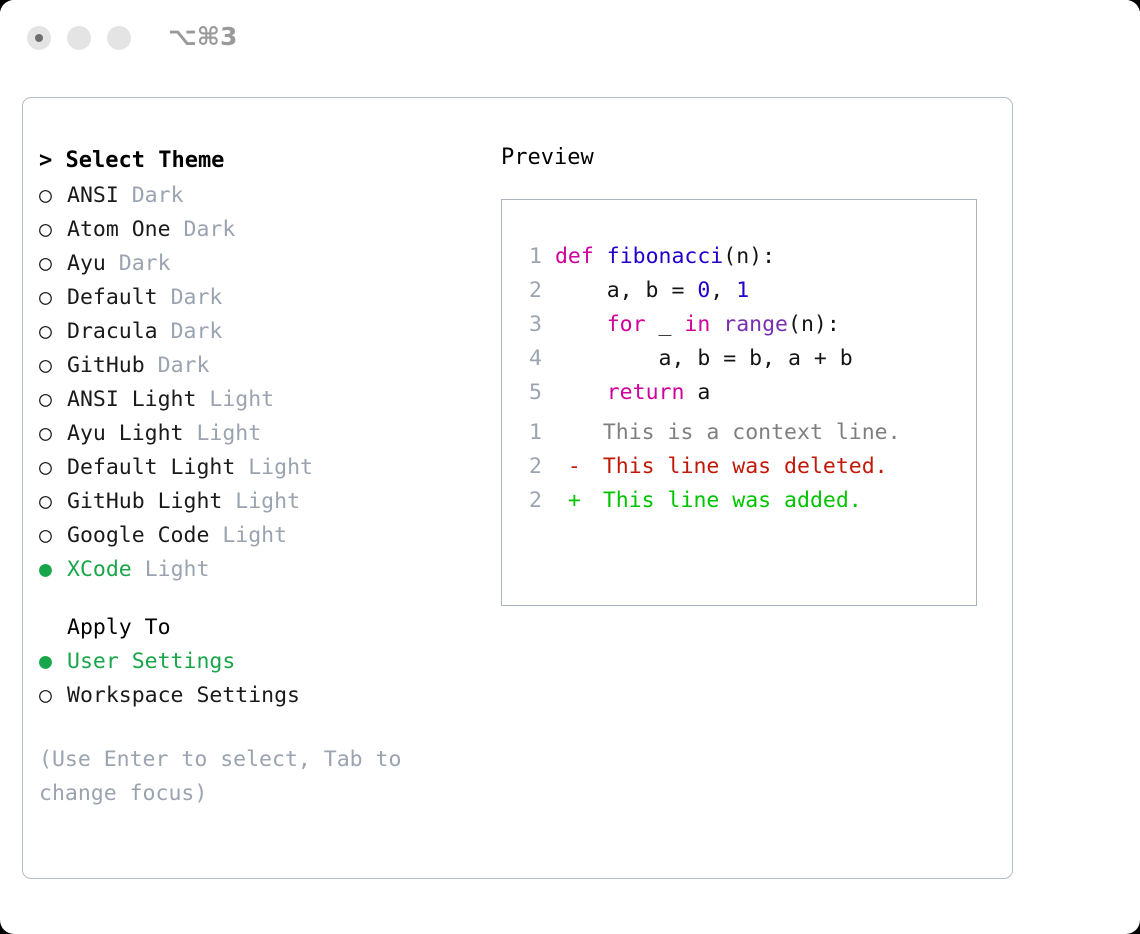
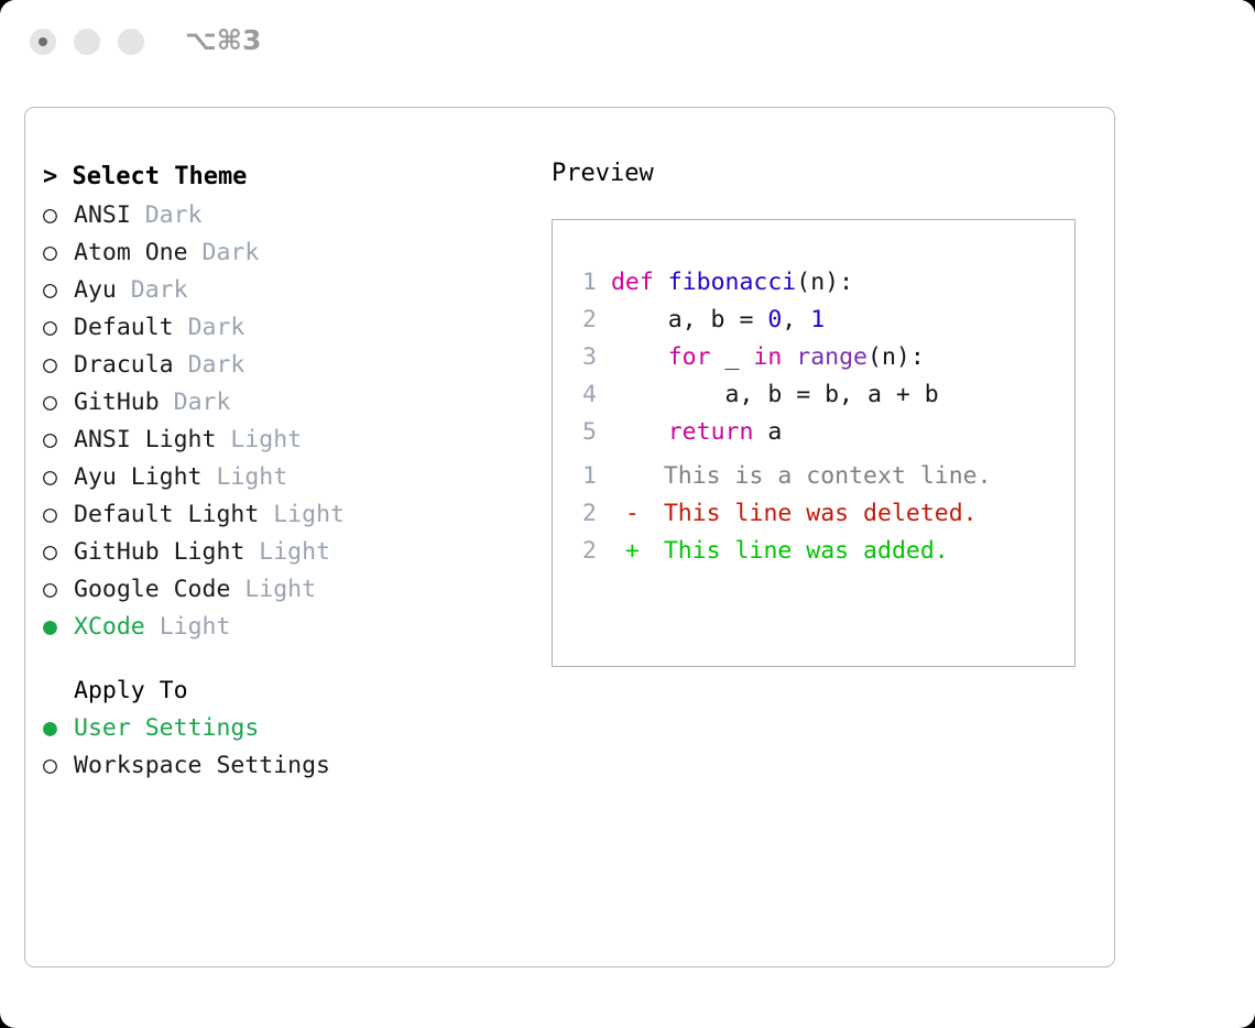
  ⌥⌘3
  > Select Theme
  ○ ANSI Dark
  ○ Atom One Dark
  ○ Ayu Dark
  ○ Default Dark
  ○ Dracula Dark
  ○ GitHub Dark
  ○ ANSI Light Light
  ○ Ayu Light Light
  ○ Default Light Light
  ○ GitHub Light Light
  ○ Google Code Light
  ● XCode Light
  Apply To
  ● User Settings
  ○ Workspace Settings
- (Use Enter to select, Tab to change focus)
  Preview
  1 def fibonacci(n):
  2 a, b = 0, 1
  3 for _ in range(n):
  4 a, b = b, a + b
  5 return a
  1 This is a context line.
  2 - This line was deleted.
  2 + This line was added.
